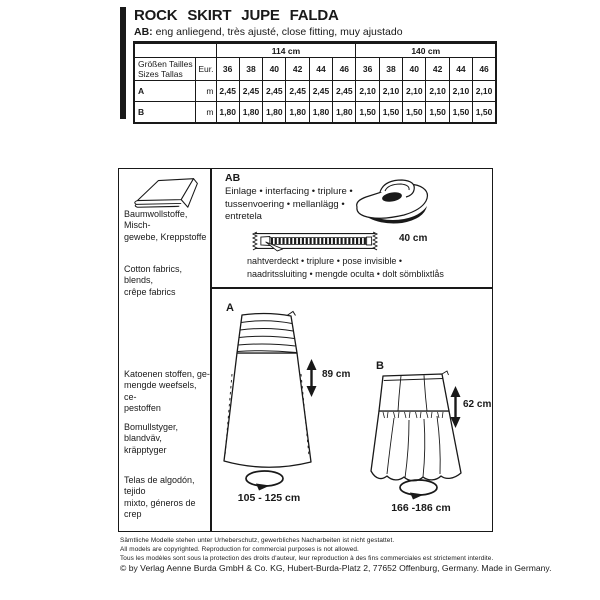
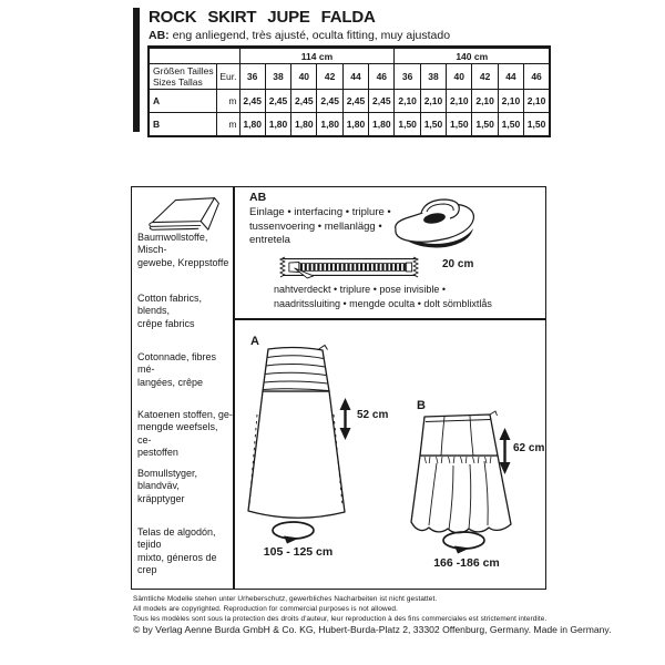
  ROCK SKIRT JUPE FALDA
- AB: eng anliegend, très ajusté, close fitting, muy ajustado
+ AB: eng anliegend, très ajusté, oculta fitting, muy ajustado
  	114 cm	140 cm
  Größen Tailles Sizes Tallas	Eur.	36	38	40	42	44	46	36	38	40	42	44	46
  A	m	2,45	2,45	2,45	2,45	2,45	2,45	2,10	2,10	2,10	2,10	2,10	2,10
  B	m	1,80	1,80	1,80	1,80	1,80	1,80	1,50	1,50	1,50	1,50	1,50	1,50
  Baumwollstoffe, Misch-
  gewebe, Kreppstoffe
  Cotton fabrics, blends,
  crêpe fabrics
+ Cotonnade, fibres mé-
+ langées, crêpe
  Katoenen stoffen, ge-
  mengde weefsels, ce-
  pestoffen
  Bomullstyger, blandväv,
  kräpptyger
  Telas de algodón, tejido
  mixto, géneros de crep
  AB
  Einlage • interfacing • triplure •
  tussenvoering • mellanlägg •
  entretela
- 40 cm
+ 20 cm
  nahtverdeckt • triplure • pose invisible •
  naadritssluiting • mengde oculta • dolt sömblixtlås
  A
- 89 cm
+ 52 cm
  105 - 125 cm
  B
  62 cm
  166 -186 cm
- © by Verlag Aenne Burda GmbH & Co. KG, Hubert-Burda-Platz 2, 77652 Offenburg, Germany. Made in Germany.
+ © by Verlag Aenne Burda GmbH & Co. KG, Hubert-Burda-Platz 2, 33302 Offenburg, Germany. Made in Germany.
